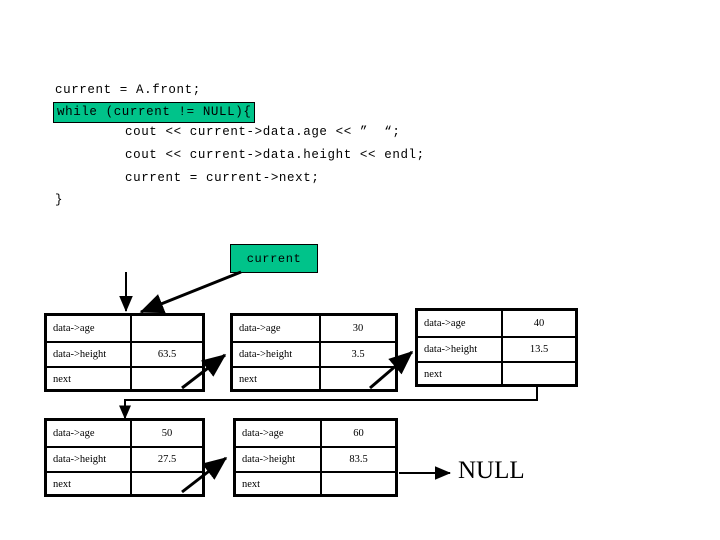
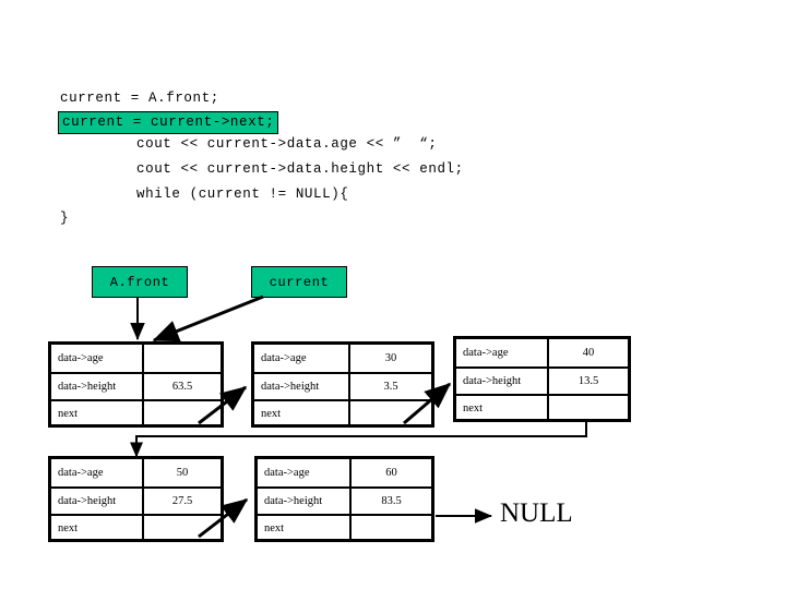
  current = A.front;
- while (current != NULL){
+ current = current->next;
  cout << current->data.age << ” “;
  cout << current->data.height << endl;
- current = current->next;
+ while (current != NULL){
  }
+ A.front
  current
  data->age
  data->height
  63.5
  next
  data->age
  30
  data->height
  3.5
  next
  data->age
  40
  data->height
  13.5
  next
  data->age
  50
  data->height
  27.5
  next
  data->age
  60
  data->height
  83.5
  next
  NULL
